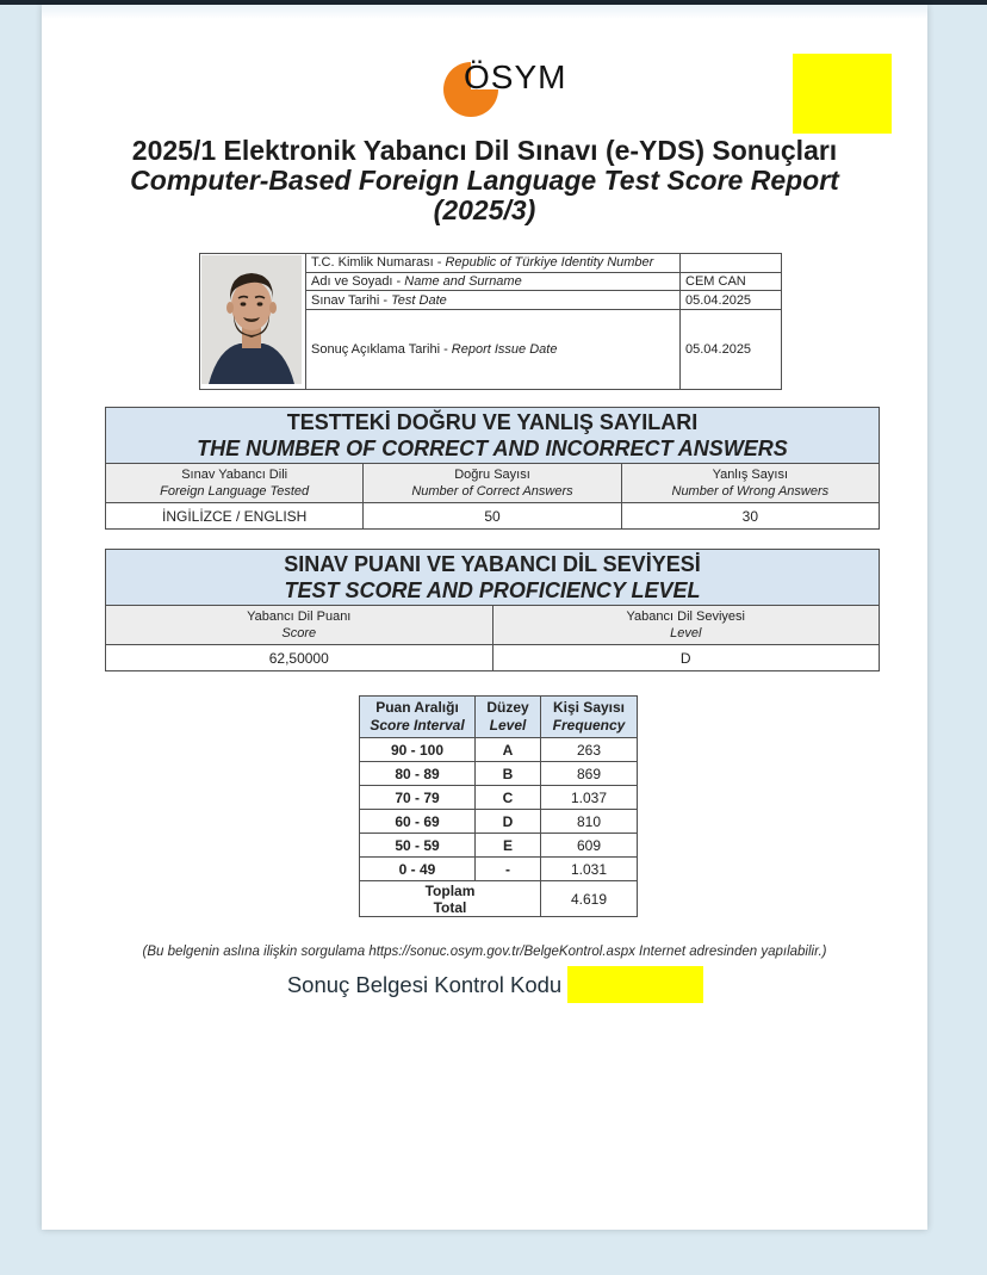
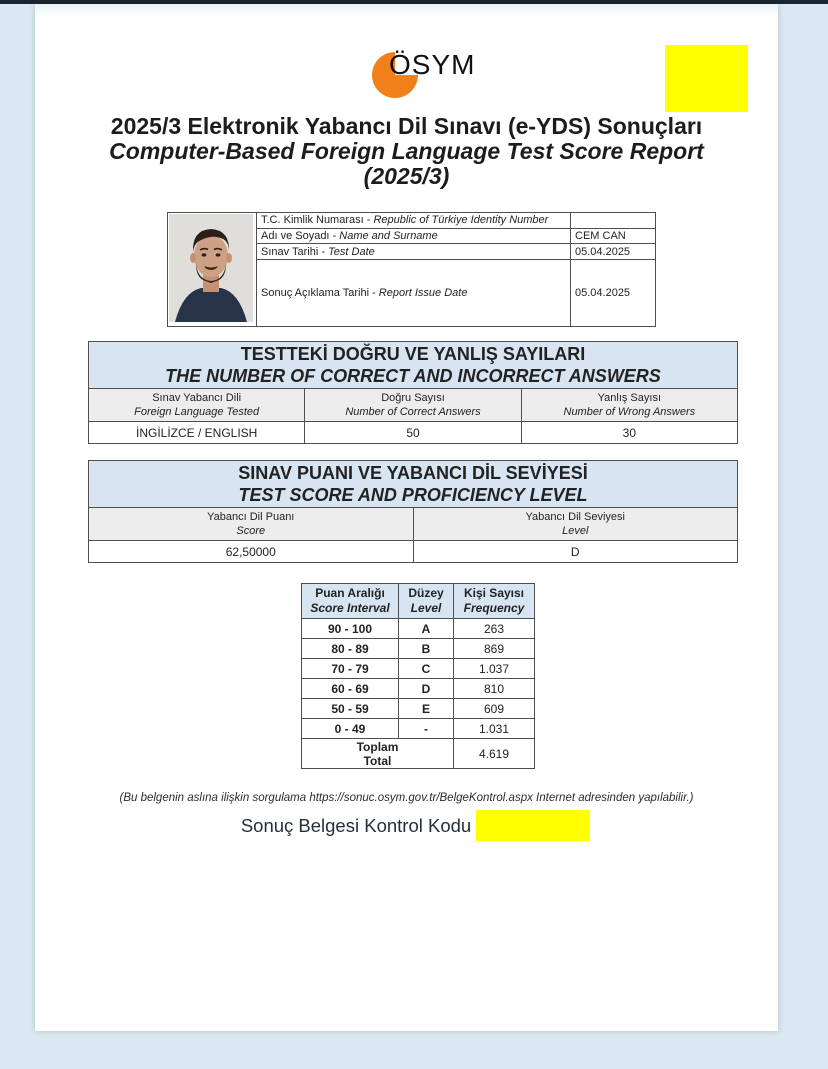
  ÖSYM
- 2025/1 Elektronik Yabancı Dil Sınavı (e-YDS) Sonuçları
+ 2025/3 Elektronik Yabancı Dil Sınavı (e-YDS) Sonuçları
  Computer-Based Foreign Language Test Score Report
  (2025/3)
  	T.C. Kimlik Numarası - Republic of Türkiye Identity Number
  Adı ve Soyadı - Name and Surname	CEM CAN
  Sınav Tarihi - Test Date	05.04.2025
  Sonuç Açıklama Tarihi - Report Issue Date	05.04.2025
  TESTTEKİ DOĞRU VE YANLIŞ SAYILARI THE NUMBER OF CORRECT AND INCORRECT ANSWERS
  Sınav Yabancı Dili Foreign Language Tested	Doğru Sayısı Number of Correct Answers	Yanlış Sayısı Number of Wrong Answers
  İNGİLİZCE / ENGLISH	50	30
  SINAV PUANI VE YABANCI DİL SEVİYESİ TEST SCORE AND PROFICIENCY LEVEL
  Yabancı Dil Puanı Score	Yabancı Dil Seviyesi Level
  62,50000	D
  Puan Aralığı Score Interval	Düzey Level	Kişi Sayısı Frequency
  90 - 100	A	263
  80 - 89	B	869
  70 - 79	C	1.037
  60 - 69	D	810
  50 - 59	E	609
  0 - 49	-	1.031
  Toplam Total	4.619
  (Bu belgenin aslına ilişkin sorgulama https://sonuc.osym.gov.tr/BelgeKontrol.aspx Internet adresinden yapılabilir.)
  Sonuç Belgesi Kontrol Kodu
